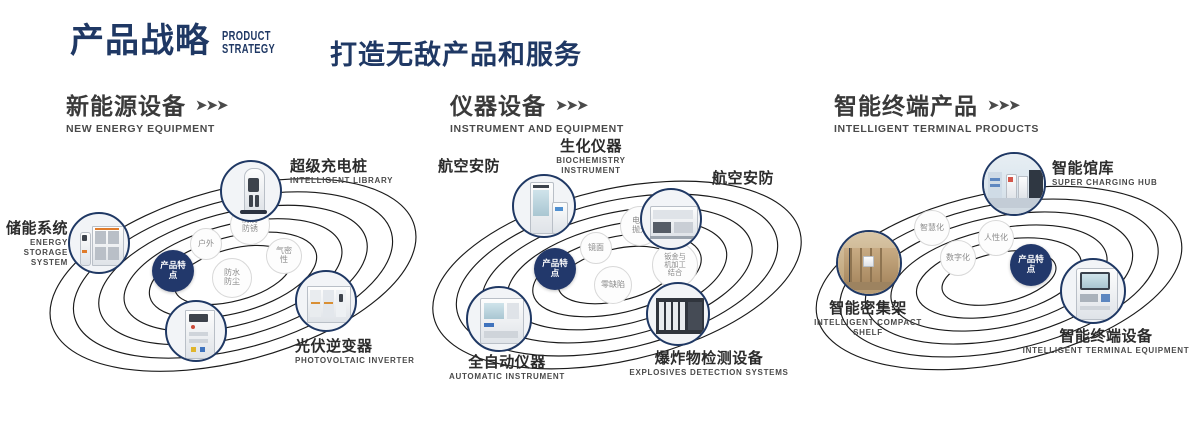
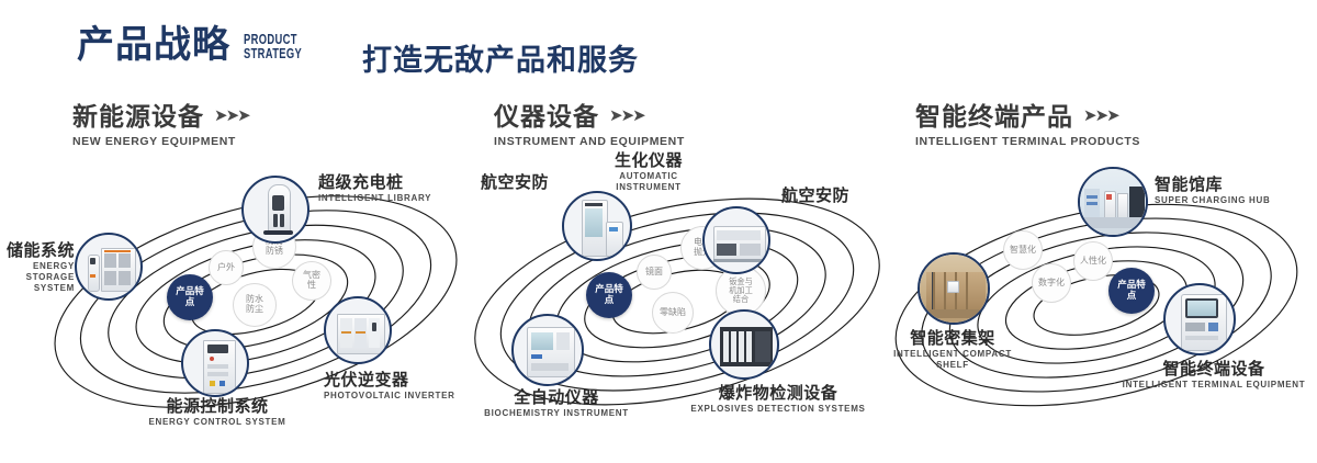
  产品战略
  PRODUCT
  STRATEGY
  打造无敌产品和服务
  新能源设备
  ➤➤➤
  NEW ENERGY EQUIPMENT
  仪器设备
  ➤➤➤
  INSTRUMENT AND EQUIPMENT
  智能终端产品
  ➤➤➤
  INTELLIGENT TERMINAL PRODUCTS
  产品特点
  户外
  防水防尘
  气密性
  储能系统
  ENERGY STORAGE SYSTEM
  超级充电桩
  INTELLIGENT LIBRARY
  光伏逆变器
  PHOTOVOLTAIC INVERTER
+ 能源控制系统
+ ENERGY CONTROL SYSTEM
  产品特点
  镜面
  零缺陷
  钣金与机加工结合
  生化仪器
- BIOCHEMISTRY INSTRUMENT
+ AUTOMATIC INSTRUMENT
  航空安防
  航空安防
  全自动仪器
- AUTOMATIC INSTRUMENT
+ BIOCHEMISTRY INSTRUMENT
  爆炸物检测设备
  EXPLOSIVES DETECTION SYSTEMS
  产品特点
  智慧化
  数字化
  人性化
  智能馆库
  SUPER CHARGING HUB
  智能密集架
  INTELLIGENT COMPACT SHELF
  智能终端设备
  INTELLIGENT TERMINAL EQUIPMENT
